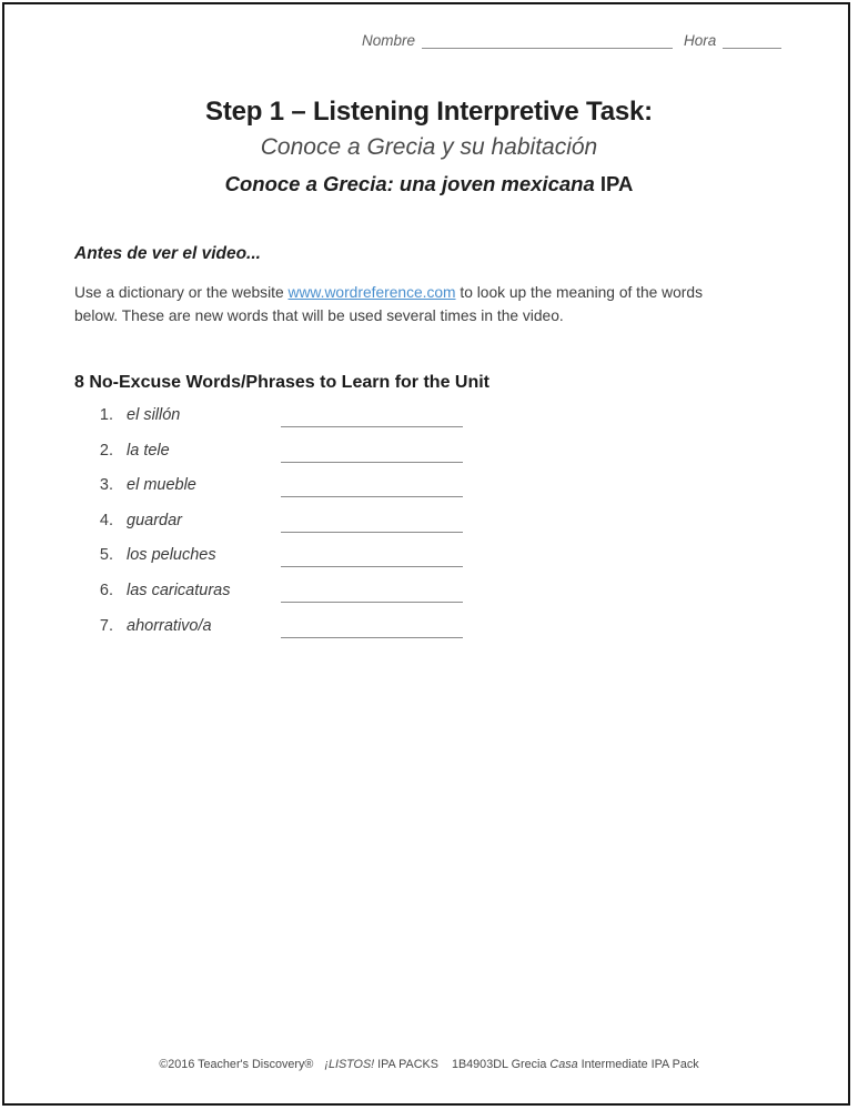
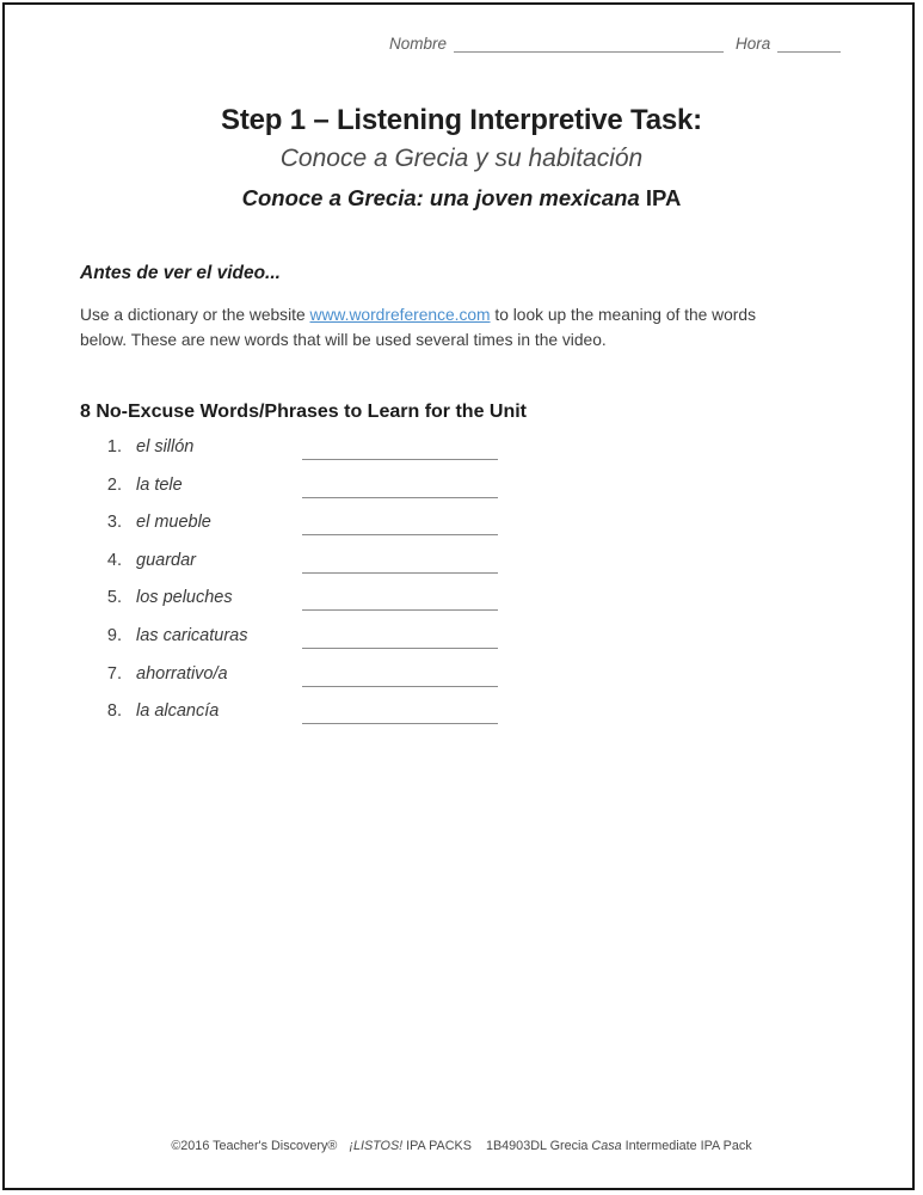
  Nombre
  Hora
  Step 1 – Listening Interpretive Task:
  Conoce a Grecia y su habitación
  Conoce a Grecia: una joven mexicana IPA
  Antes de ver el video...
  Use a dictionary or the website www.wordreference.com to look up the meaning of the words
  below. These are new words that will be used several times in the video.
  8 No-Excuse Words/Phrases to Learn for the Unit
  1.
  el sillón
  2.
  la tele
  3.
  el mueble
  4.
  guardar
  5.
  los peluches
- 6.
+ 9.
  las caricaturas
  7.
  ahorrativo/a
+ 8.
+ la alcancía
  ©2016 Teacher's Discovery® ¡LISTOS! IPA PACKS 1B4903DL Grecia Casa Intermediate IPA Pack
